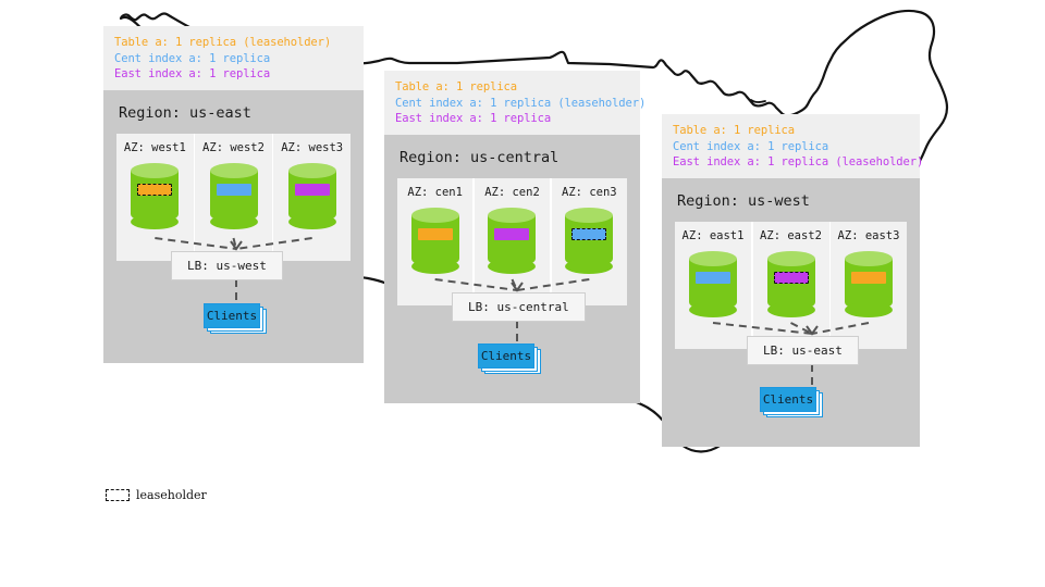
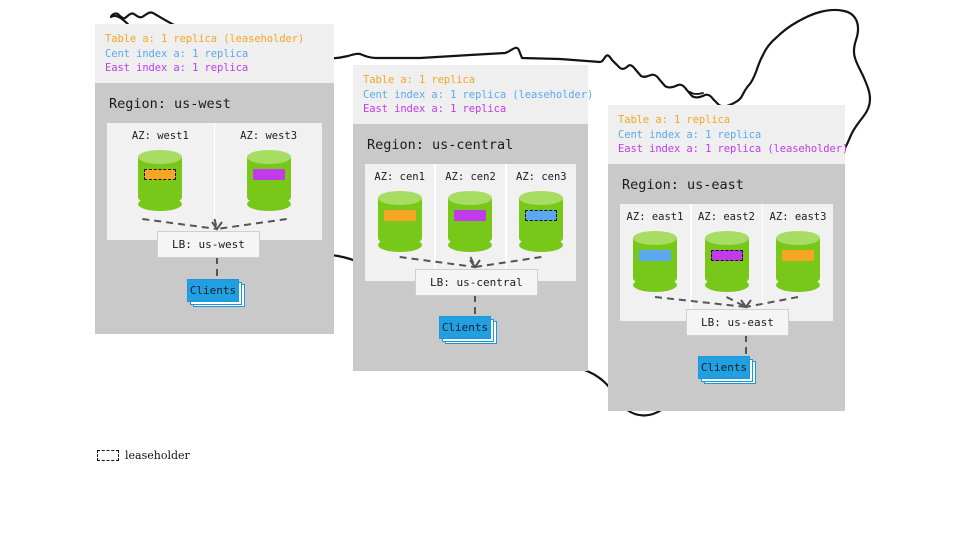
  Table a: 1 replica (leaseholder)
  Cent index a: 1 replica
  East index a: 1 replica
- Region: us-east
+ Region: us-west
  AZ: west1
- AZ: west2
  AZ: west3
  LB: us-west
  Clients
  Table a: 1 replica
  Cent index a: 1 replica (leaseholde)
  East index a: 1 replica
  Region: us-central
  AZ: cen1
  AZ: cen2
  AZ: cen3
  LB: us-central
  Clients
  Table a: 1 replica
  Cent index a: 1 replica
  East index a: 1 replica (leaseholde)
- Region: us-west
+ Region: us-east
  AZ: east1
  AZ: east2
  AZ: east3
  LB: us-east
  Clients
  leaseholder
